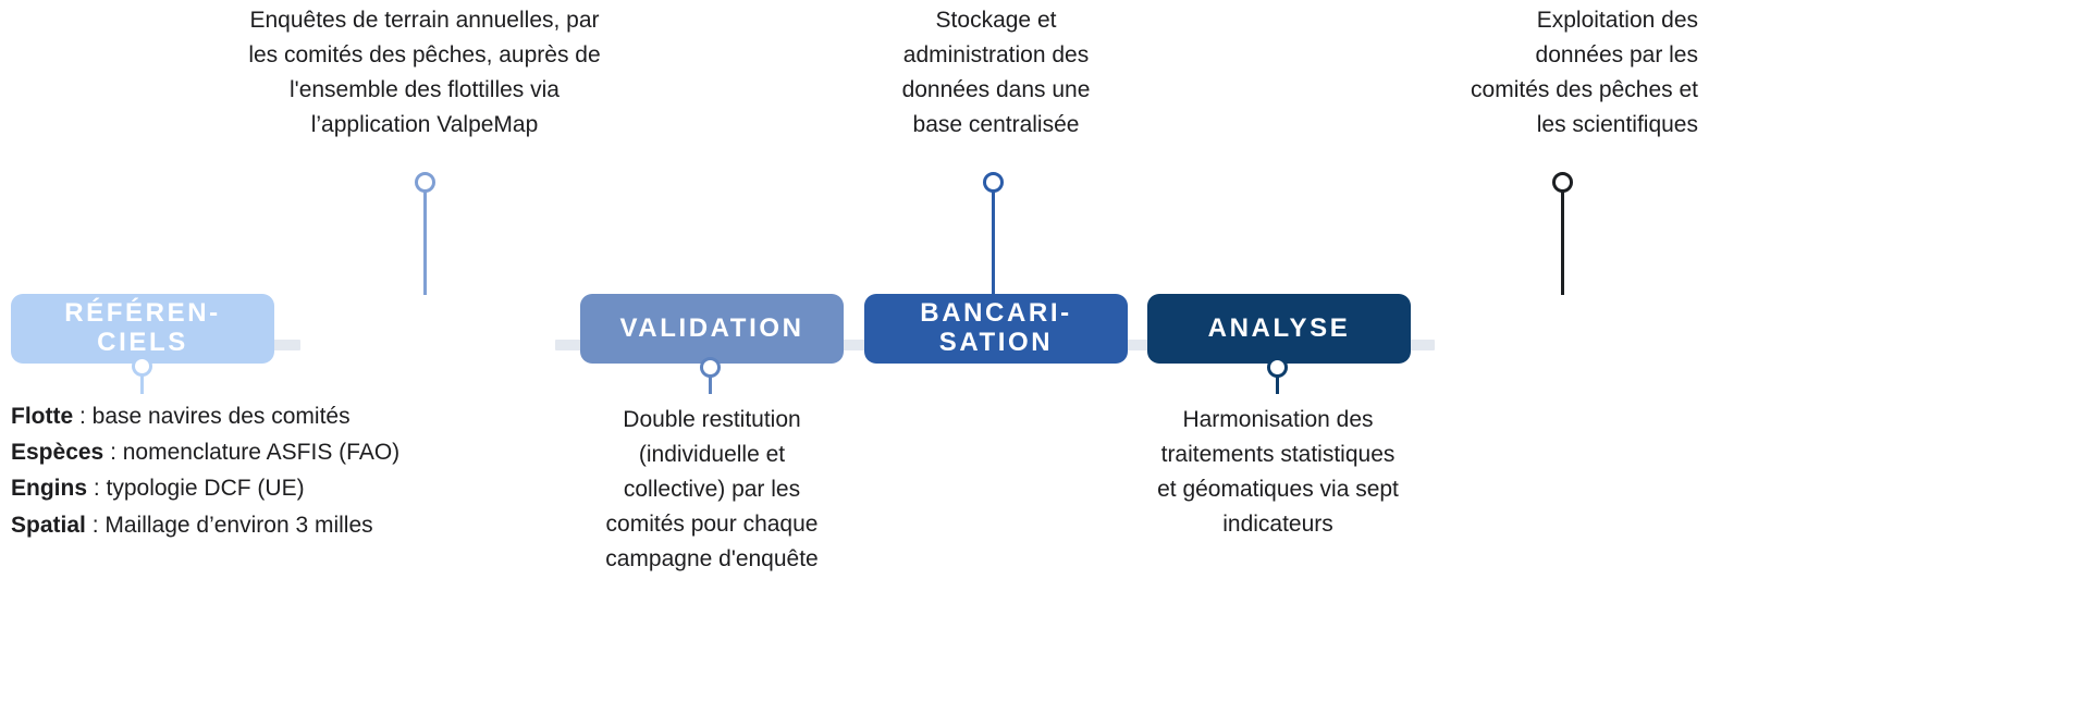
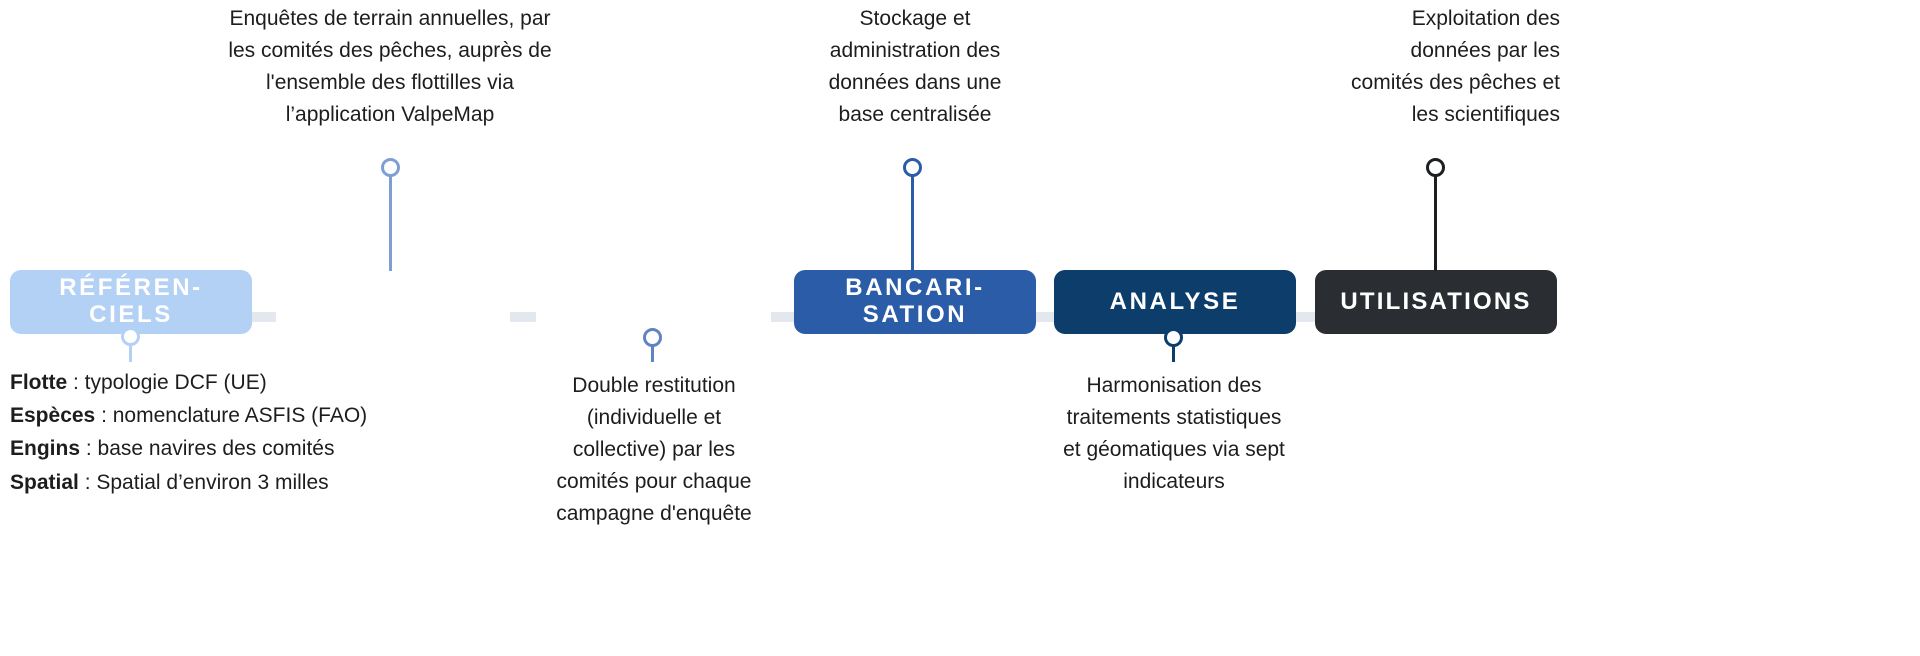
  RÉFÉREN-
  CIELS
- Flotte : base navires des comités
+ Flotte : typologie DCF (UE)
  Espèces : nomenclature ASFIS (FAO)
- Engins : typologie DCF (UE)
+ Engins : base navires des comités
- Spatial : Maillage d’environ 3 milles
+ Spatial : Spatial d’environ 3 milles
  Enquêtes de terrain annuelles, par
  les comités des pêches, auprès de
  l'ensemble des flottilles via
  l’application ValpeMap
- VALIDATION
  Double restitution
  (individuelle et
  collective) par les
  comités pour chaque
  campagne d'enquête
  BANCARI-
  SATION
  Stockage et
  administration des
  données dans une
  base centralisée
  ANALYSE
  Harmonisation des
  traitements statistiques
  et géomatiques via sept
  indicateurs
+ UTILISATIONS
  Exploitation des
  données par les
  comités des pêches et
  les scientifiques
